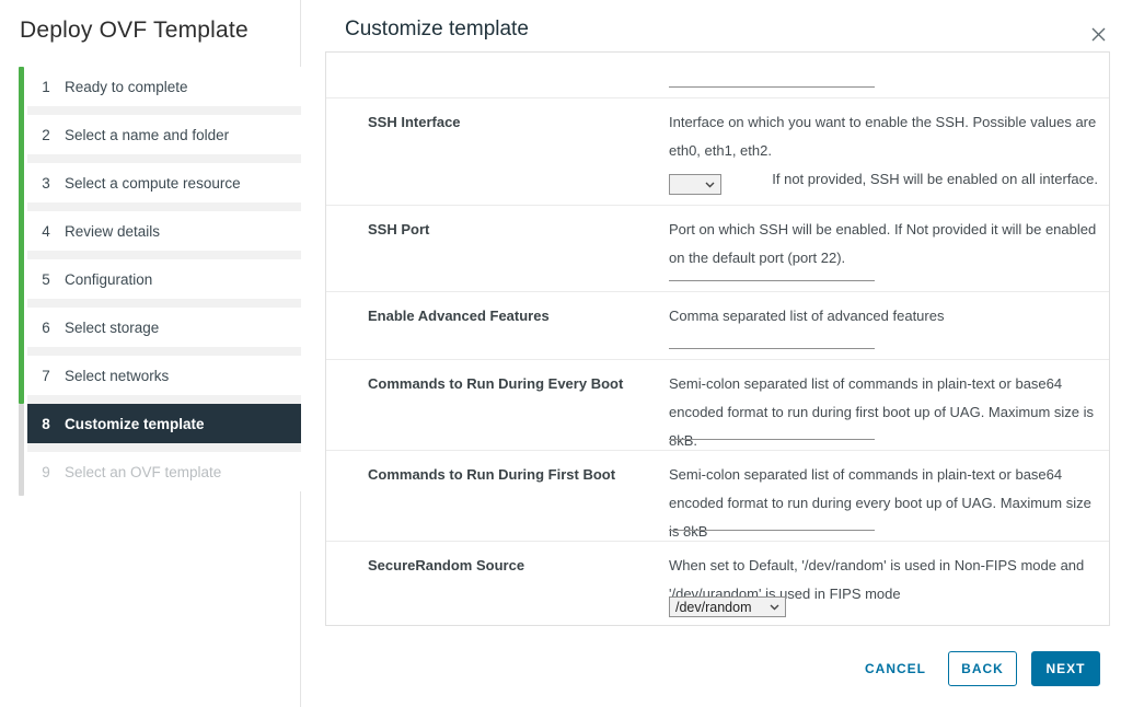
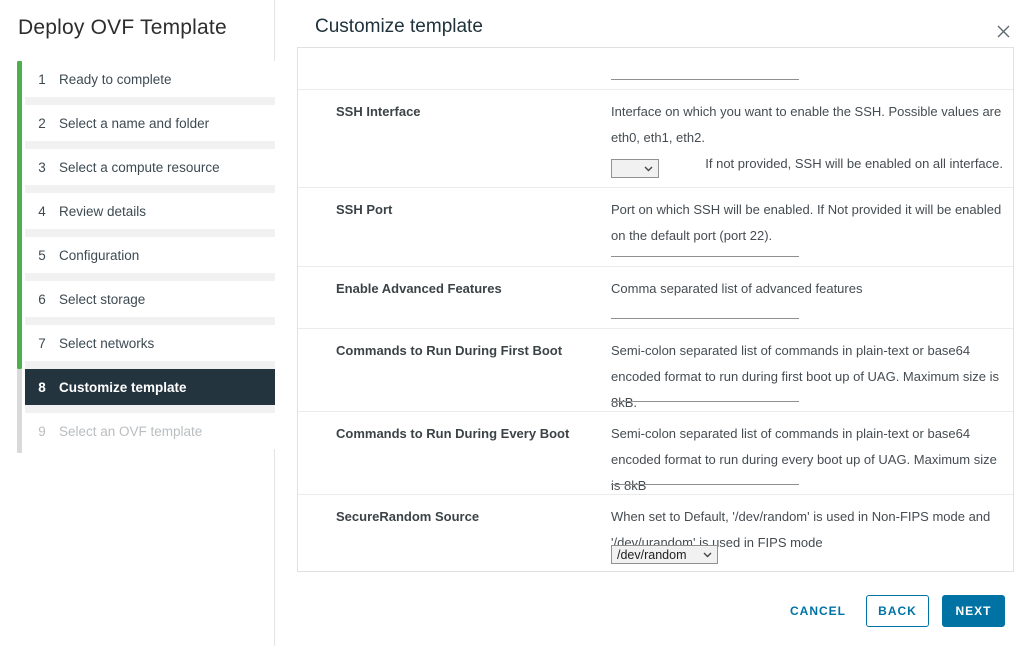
  Deploy OVF Template
  1
  Ready to complete
  2
  Select a name and folder
  3
  Select a compute resource
  4
  Review details
  5
  Configuration
  6
  Select storage
  7
  Select networks
  8
  Customize template
  9
  Select an OVF template
  Customize template
  SSH Interface
  Interface on which you want to enable the SSH. Possible values are eth0, eth1, eth2.
  If not provided, SSH will be enabled on all interface.
  SSH Port
  Port on which SSH will be enabled. If Not provided it will be enabled on the default port (port 22).
  Enable Advanced Features
  Comma separated list of advanced features
- Commands to Run During Every Boot
+ Commands to Run During First Boot
  Semi-colon separated list of commands in plain-text or base64 encoded format to run during first boot up of UAG. Maximum size is 8kB.
- Commands to Run During First Boot
+ Commands to Run During Every Boot
  Semi-colon separated list of commands in plain-text or base64 encoded format to run during every boot up of UAG. Maximum size is 8kB
  SecureRandom Source
  When set to Default, '/dev/random' is used in Non-FIPS mode and '/dev/urandom' is used in FIPS mode
  /dev/random
  CANCEL
  BACK
  NEXT
